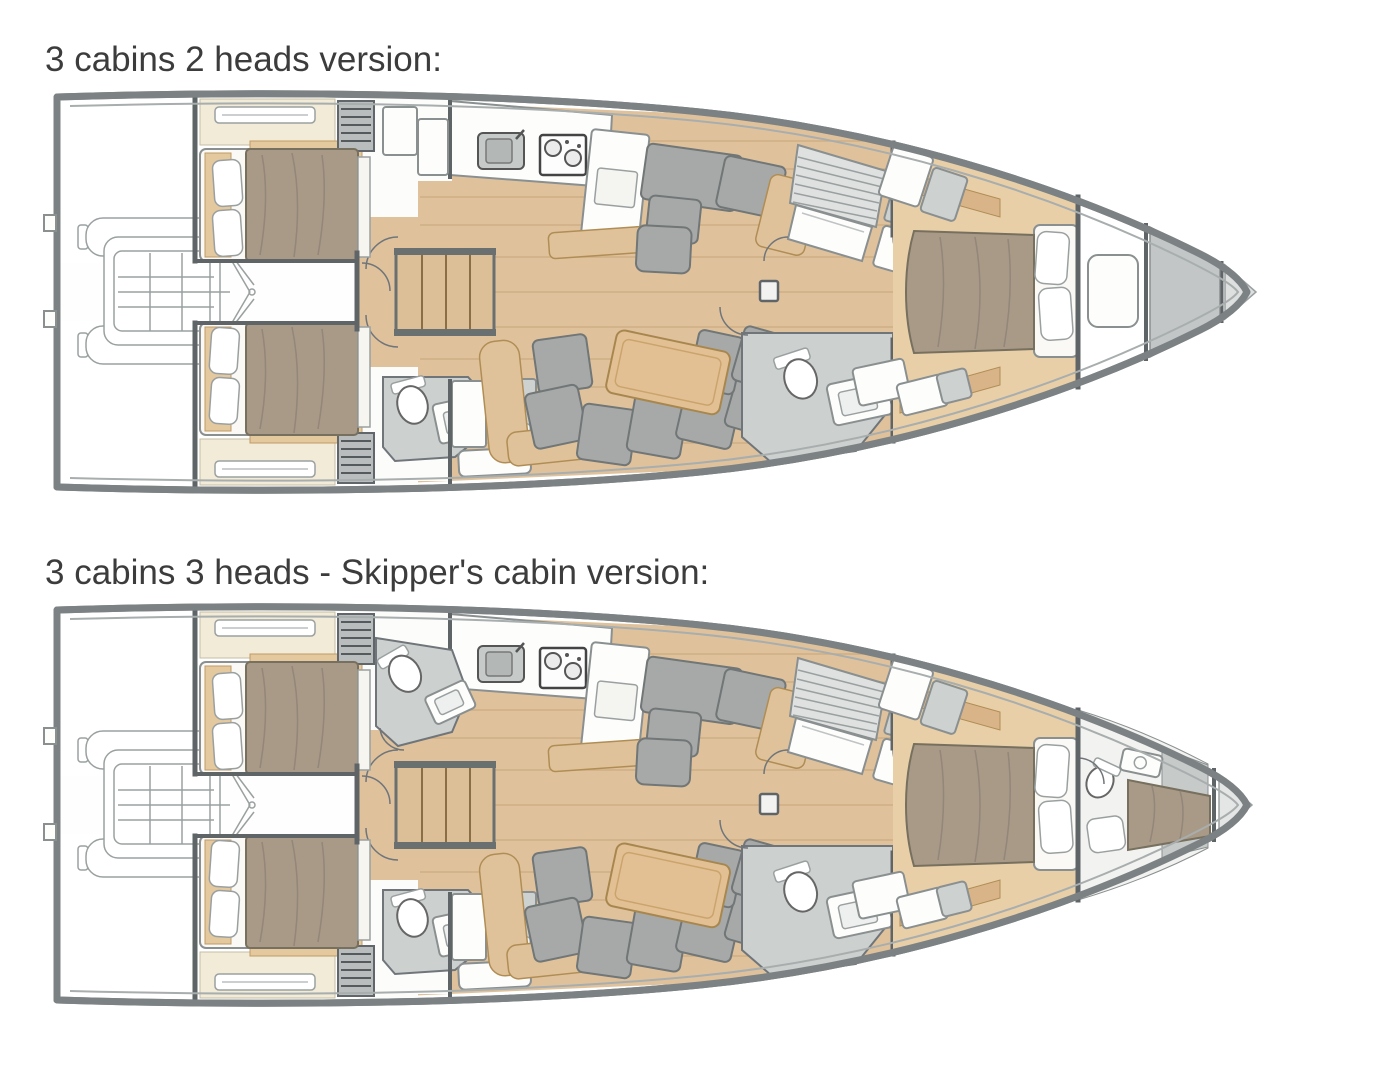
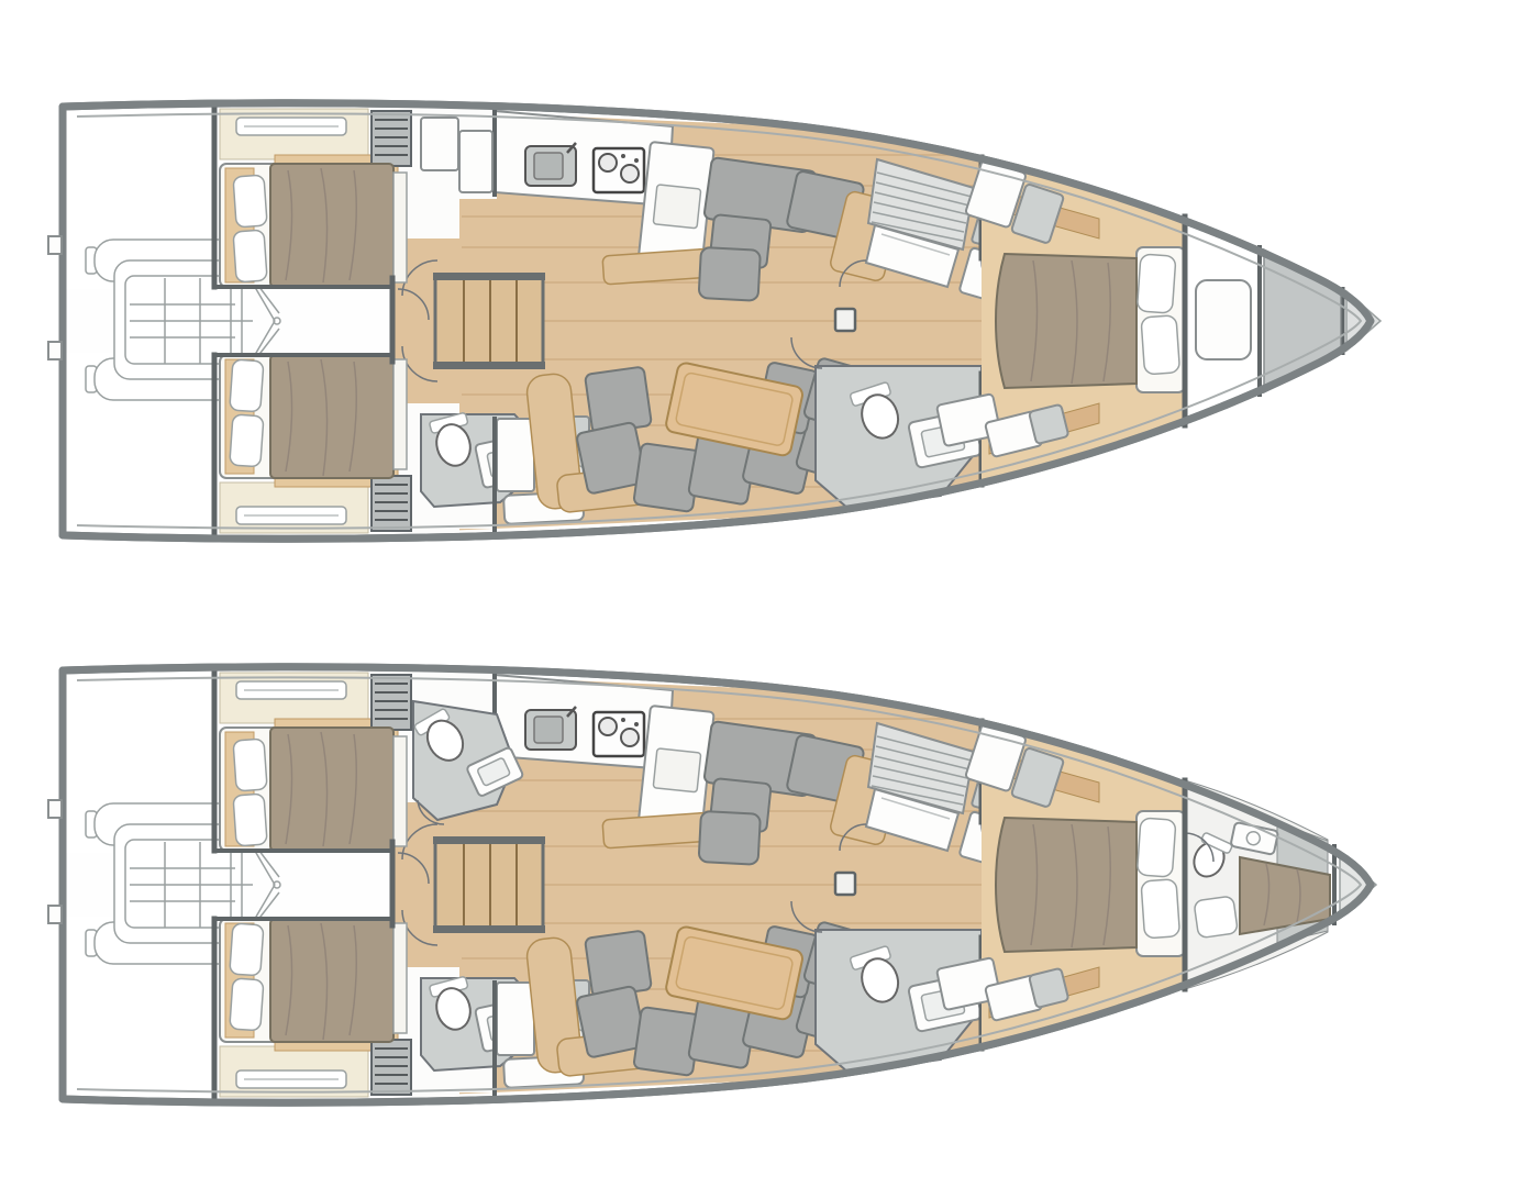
- 3 cabins 2 heads version:
- 3 cabins 3 heads - Skipper's cabin version:
